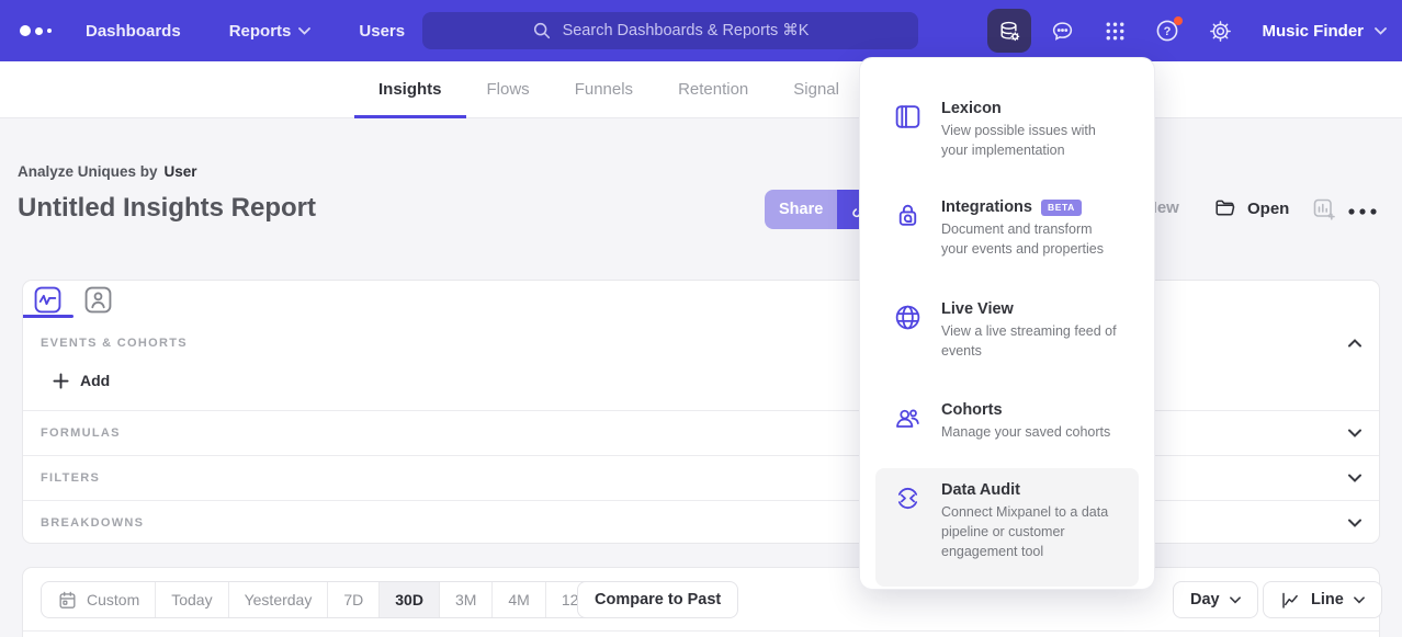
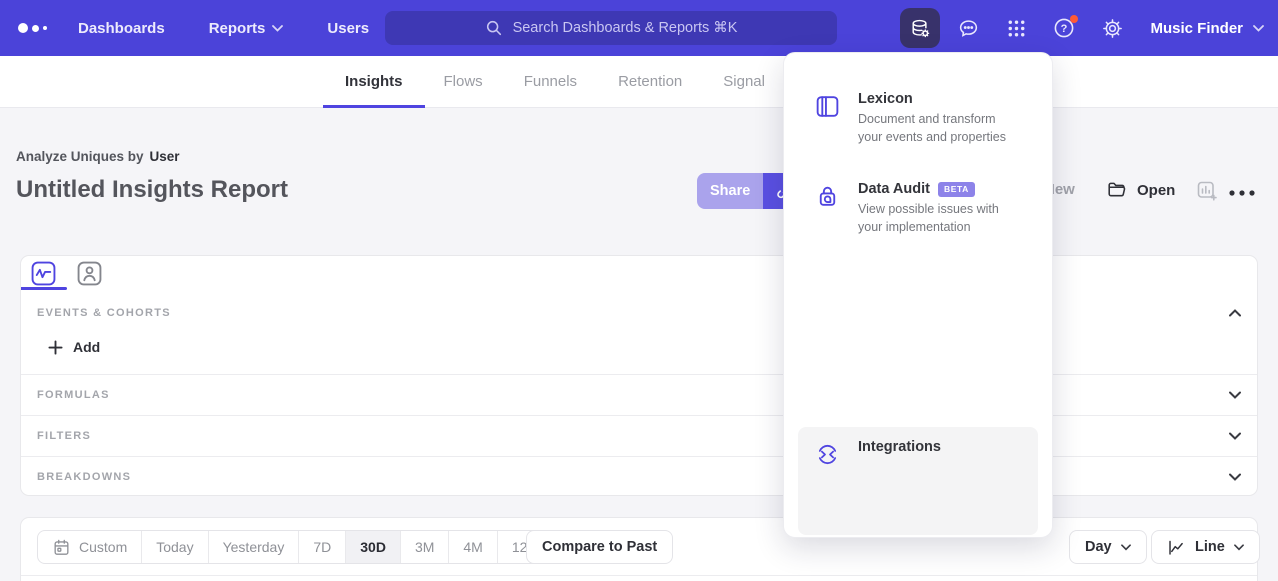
  Dashboards
  Reports
  Users
  Search Dashboards & Reports ⌘K
  ?
  Music Finder
  Insights
  Flows
  Funnels
  Retention
  Signal
  Analyze Uniques by User
  Untitled Insights Report
  Share
  Open
  EVENTS & COHORTS
  Add
  FORMULAS
  FILTERS
  BREAKDOWNS
  Custom
  Today
  Yesterday
  7D
  30D
  3M
  4M
  Compare to Past
  Day
  Line
  Lexicon
- View possible issues with your implementation
+ Document and transform your events and properties
- Integrations
+ Data Audit
  BETA
- Document and transform your events and properties
+ View possible issues with your implementation
- Live View
- View a live streaming feed of events
- Cohorts
- Manage your saved cohorts
- Data Audit
+ Integrations
- Connect Mixpanel to a data pipeline or customer engagement tool
